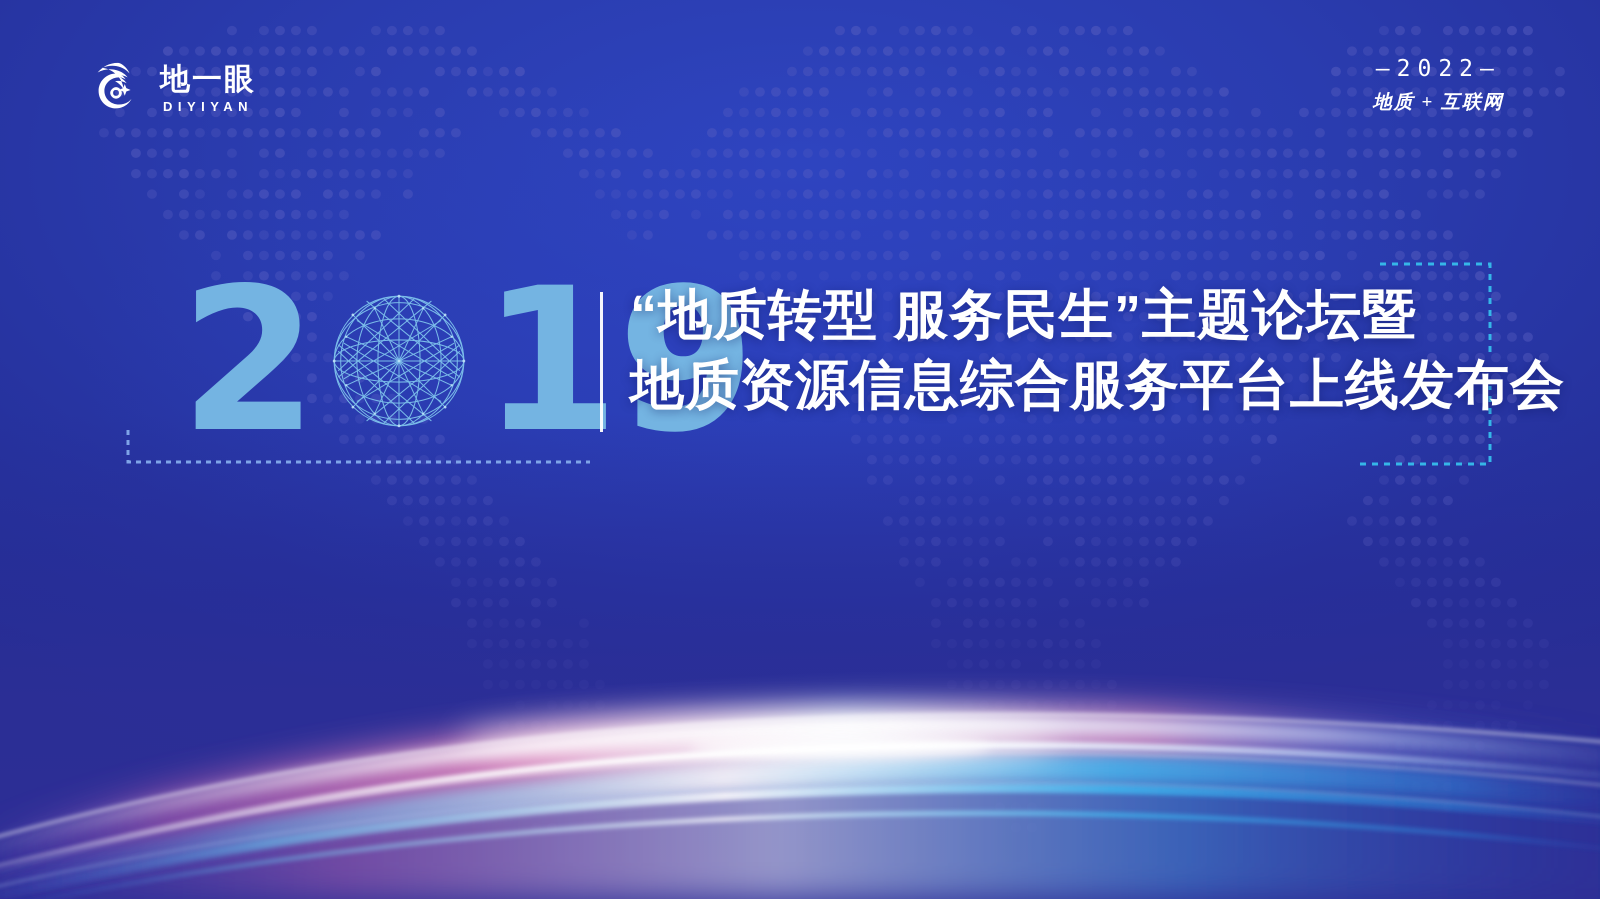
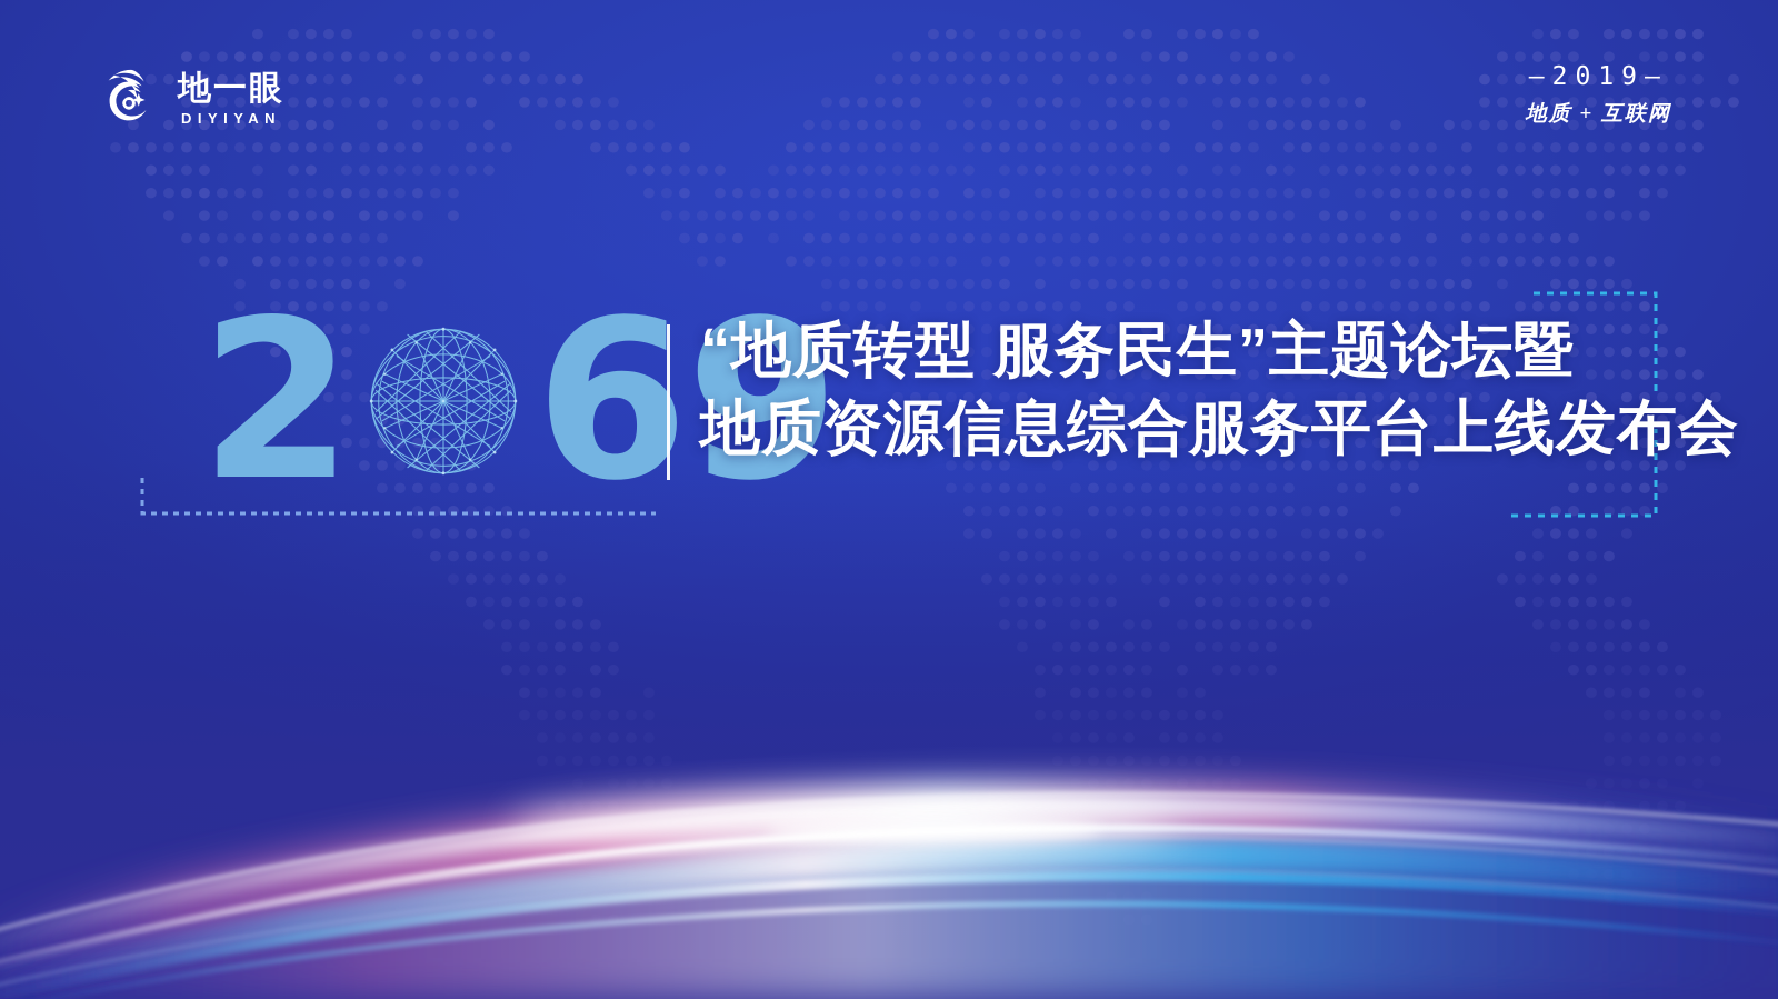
  地一眼
  DIYIYAN
- —2022—
+ —2019—
  地质 + 互联网
  2
- 1
+ 6
  9
  “地质转型 服务民生”主题论坛暨
  地质资源信息综合服务平台上线发布会
